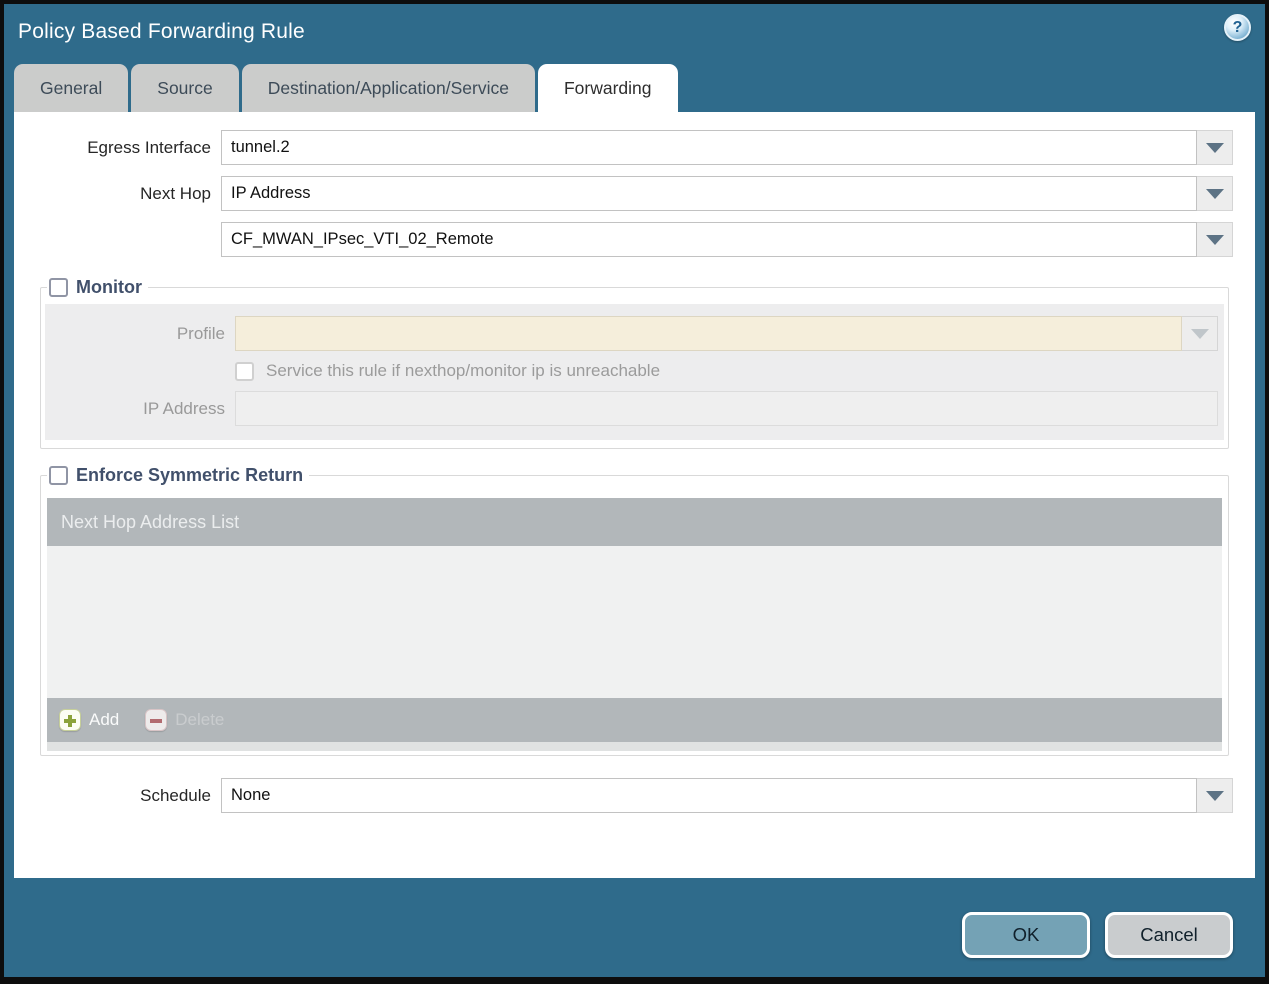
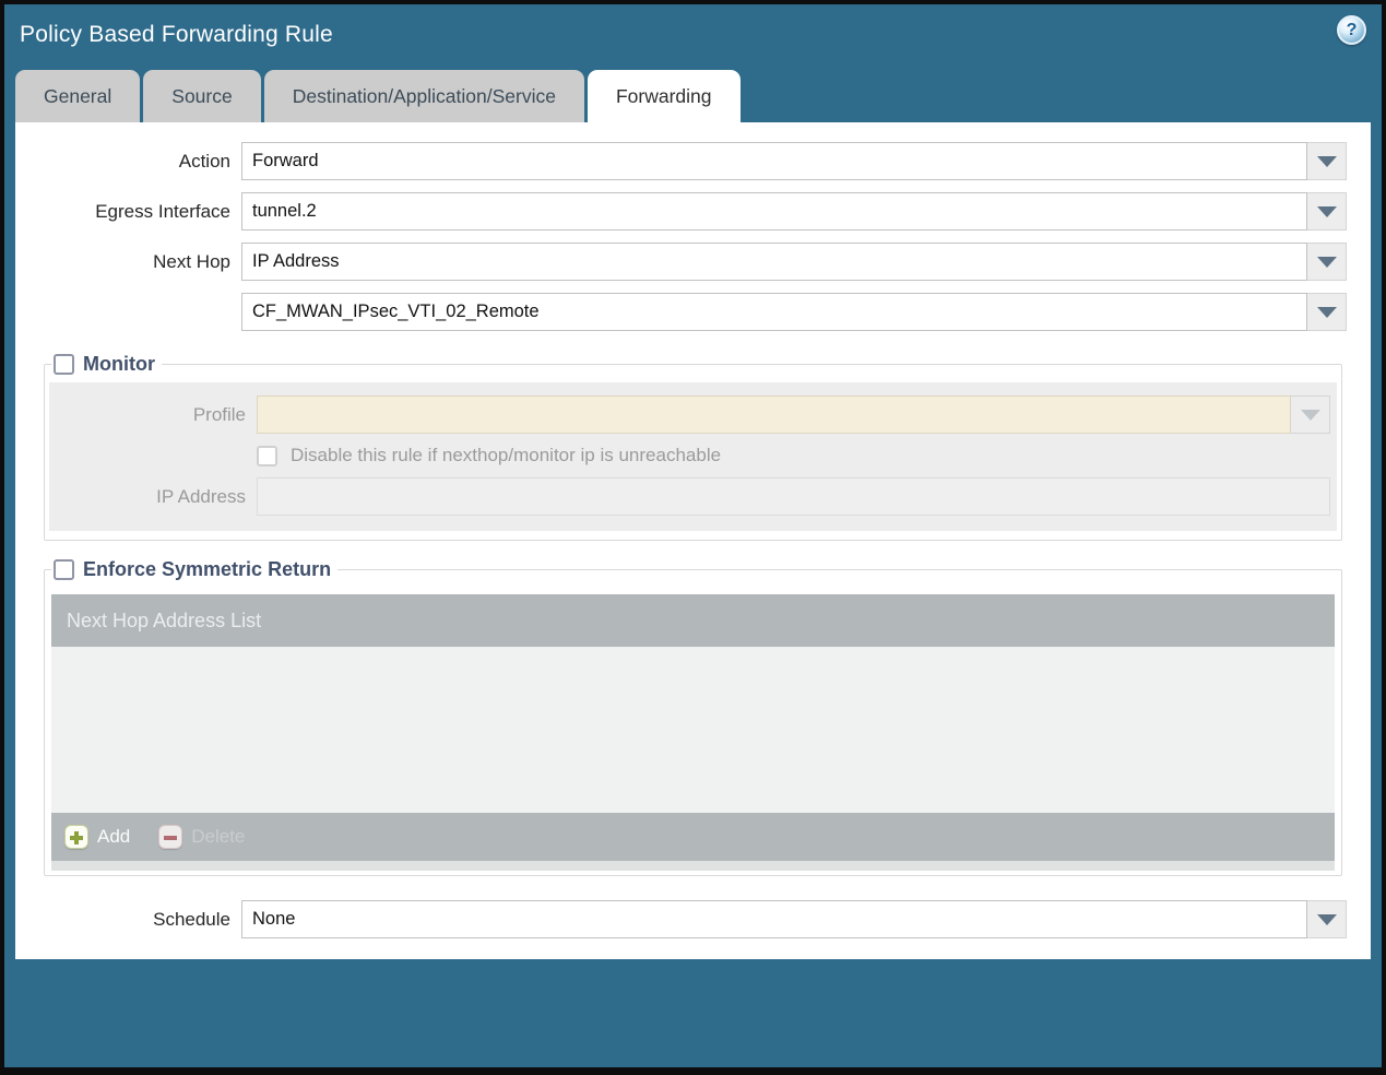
  Policy Based Forwarding Rule
  ?
  General
  Source
  Destination/Application/Service
  Forwarding
+ Action
+ Forward
  Egress Interface
  tunnel.2
  Next Hop
  IP Address
  CF_MWAN_IPsec_VTI_02_Remote
  Monitor
  Profile
- Service this rule if nexthop/monitor ip is unreachable
+ Disable this rule if nexthop/monitor ip is unreachable
  IP Address
  Enforce Symmetric Return
  Next Hop Address List
  Add
  Schedule
  None
- OK
- Cancel
